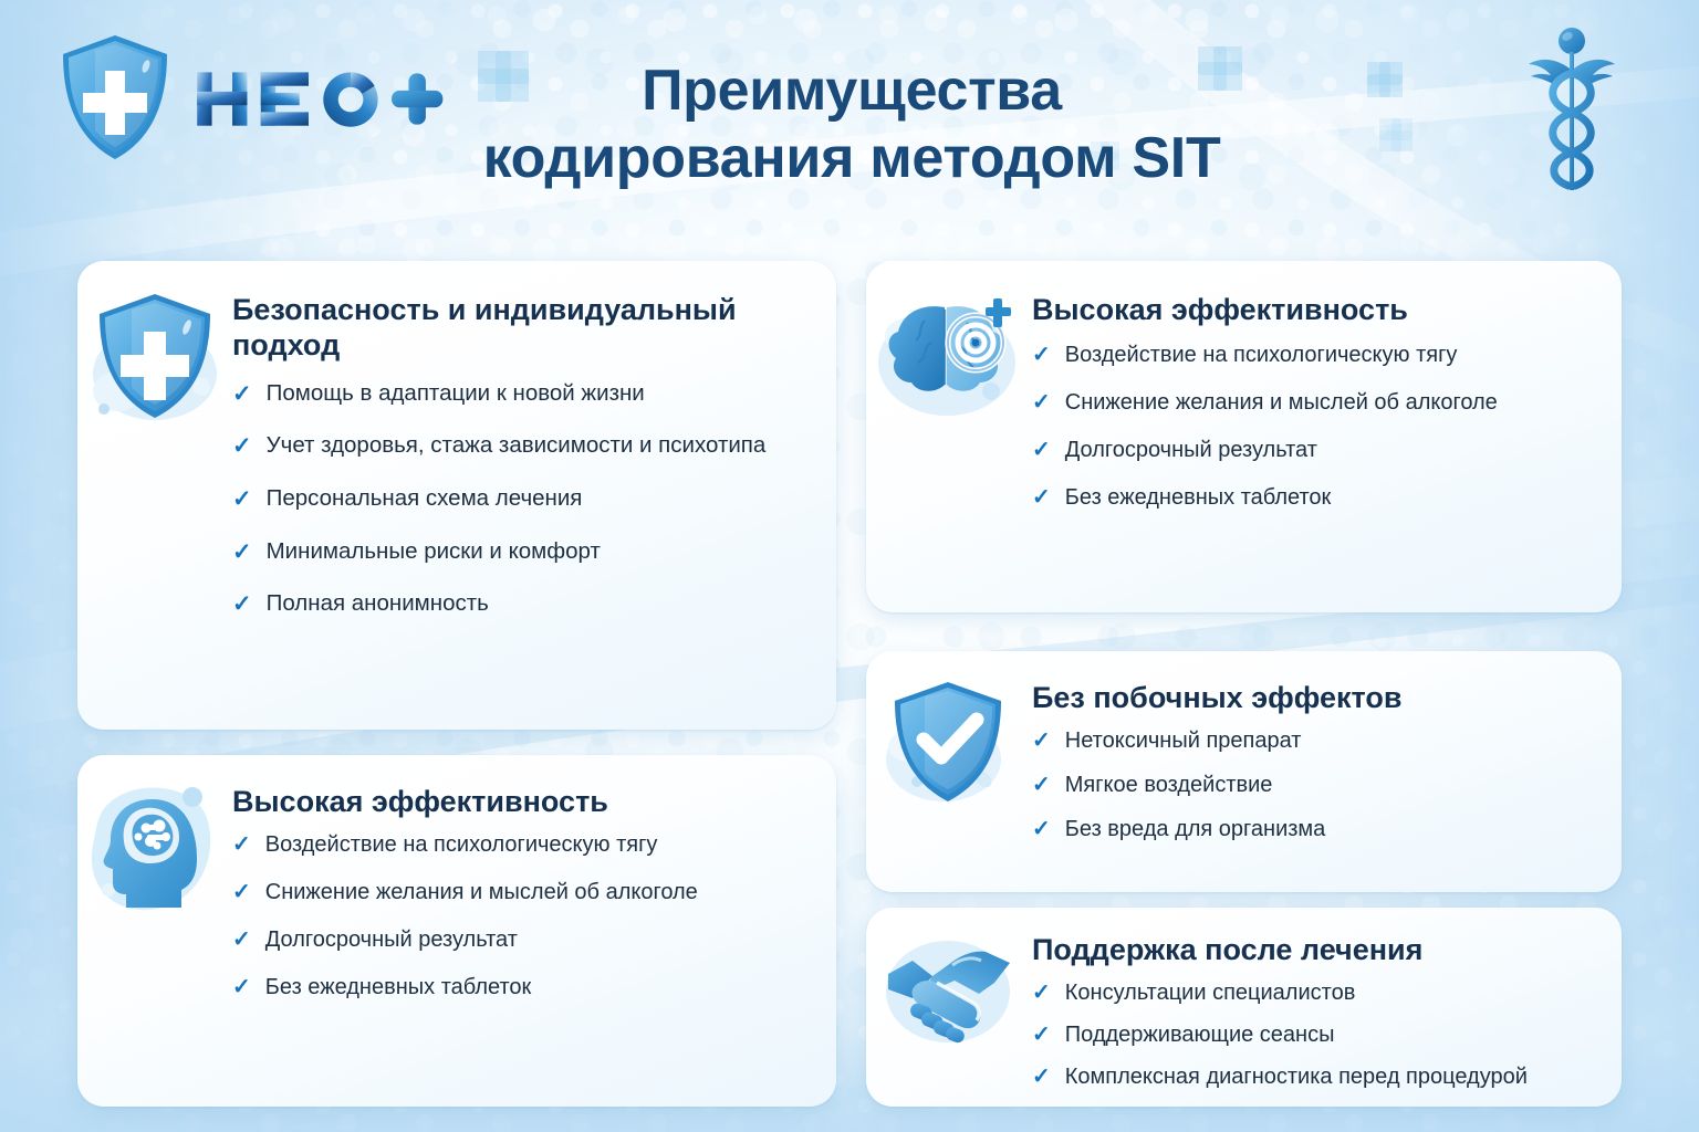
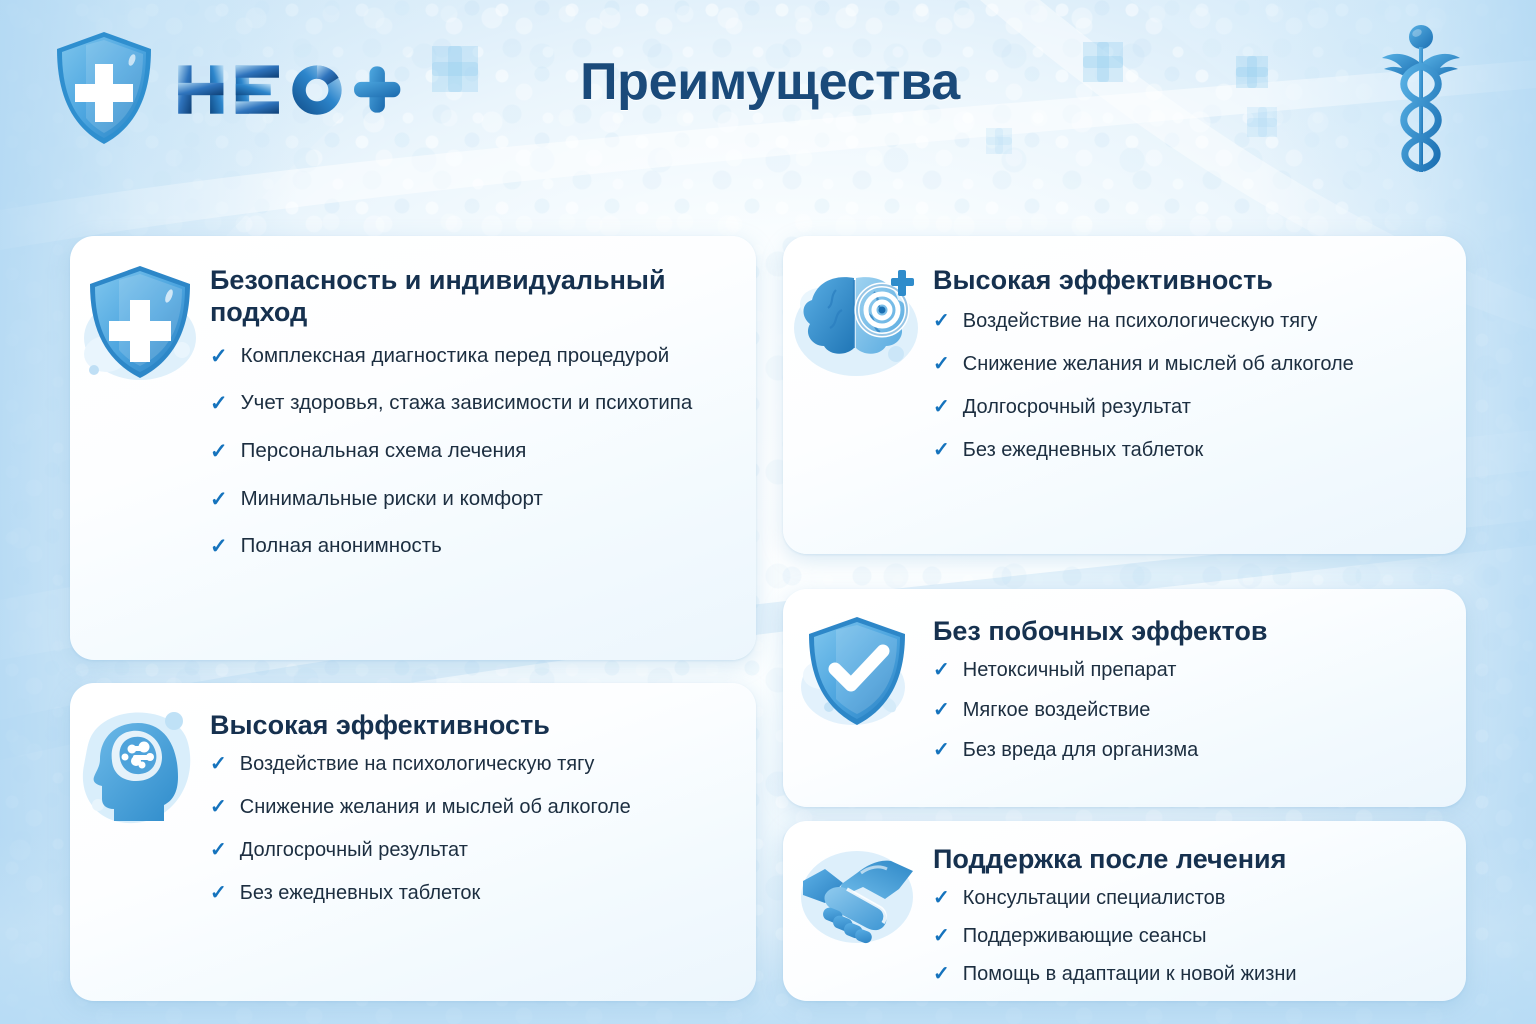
  Преимущества
- кодирования методом SIT
  Безопасность и индивидуальный подход
  ✓
- Помощь в адаптации к новой жизни
+ Комплексная диагностика перед процедурой
  ✓
  Учет здоровья, стажа зависимости и психотипа
  ✓
  Персональная схема лечения
  ✓
  Минимальные риски и комфорт
  ✓
  Полная анонимность
  Высокая эффективность
  ✓
  Воздействие на психологическую тягу
  ✓
  Снижение желания и мыслей об алкоголе
  ✓
  Долгосрочный результат
  ✓
  Без ежедневных таблеток
  Высокая эффективность
  ✓
  Воздействие на психологическую тягу
  ✓
  Снижение желания и мыслей об алкоголе
  ✓
  Долгосрочный результат
  ✓
  Без ежедневных таблеток
  Без побочных эффектов
  ✓
  Нетоксичный препарат
  ✓
  Мягкое воздействие
  ✓
  Без вреда для организма
  Поддержка после лечения
  ✓
  Консультации специалистов
  ✓
  Поддерживающие сеансы
  ✓
- Комплексная диагностика перед процедурой
+ Помощь в адаптации к новой жизни
